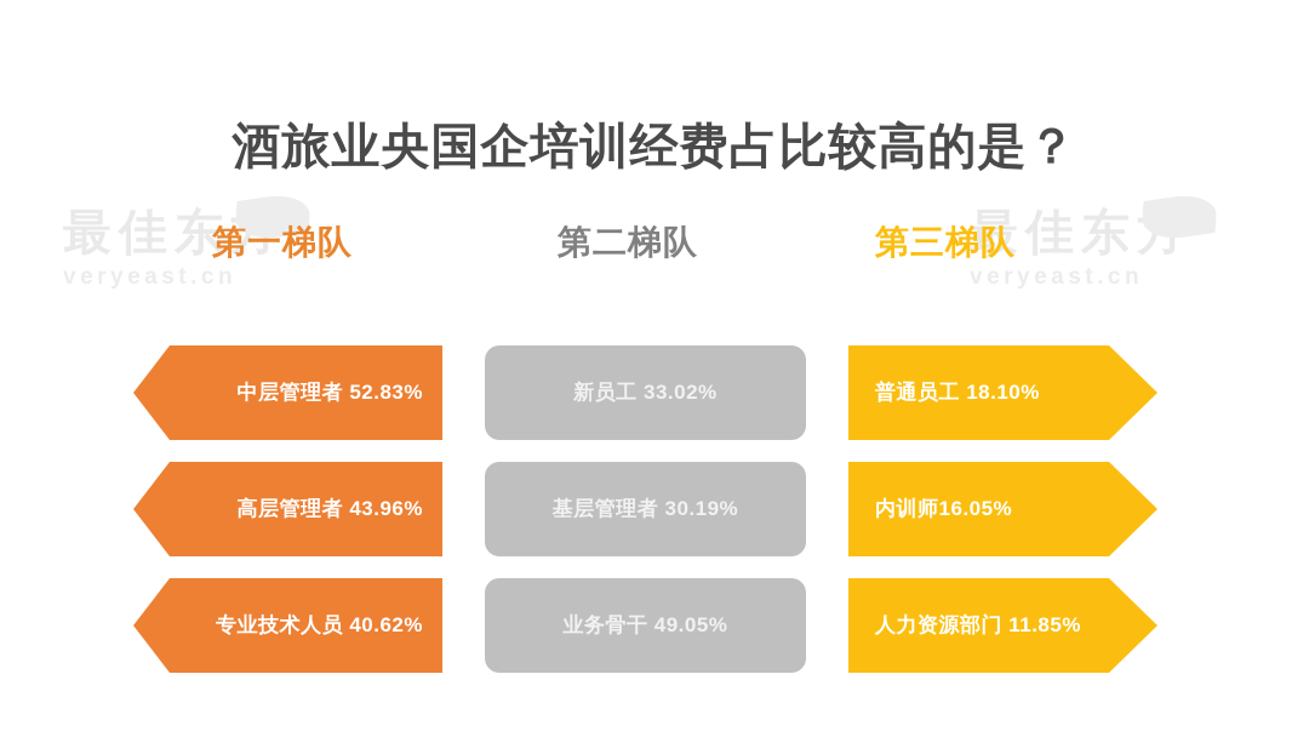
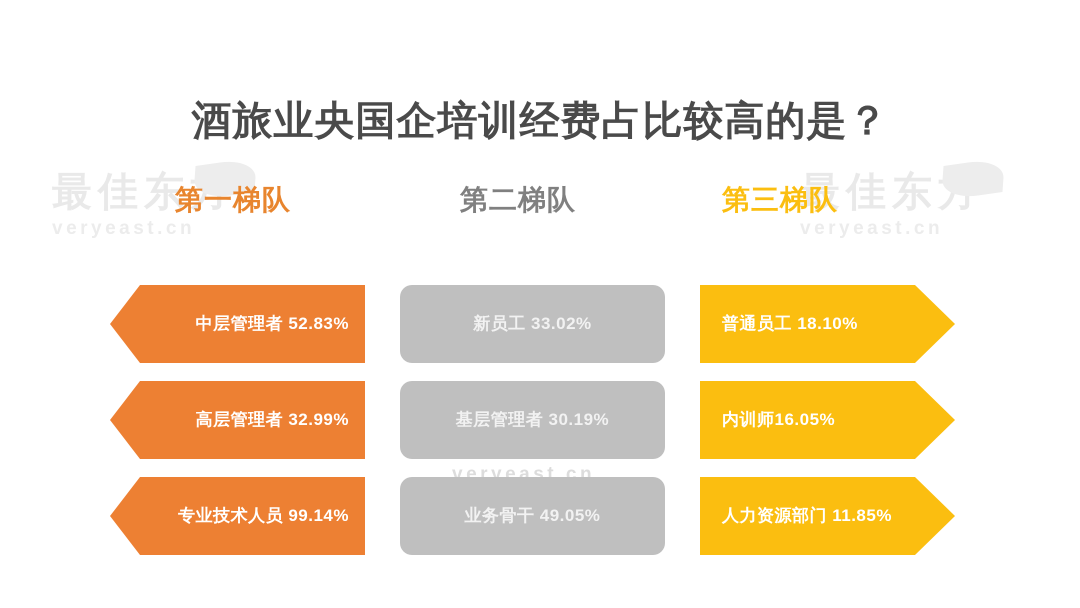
  最佳东
+ veryeast.cn
  最佳东
  酒旅业央国企培训经费占比较高的是？
  第一梯队
  中层管理者 52.83%
- 高层管理者 43.96%
+ 高层管理者 32.99%
- 专业技术人员 40.62%
+ 专业技术人员 99.14%
  第二梯队
  新员工 33.02%
  基层管理者 30.19%
  业务骨干 49.05%
  第三梯队
  普通员工 18.10%
  内训师16.05%
  人力资源部门 11.85%
